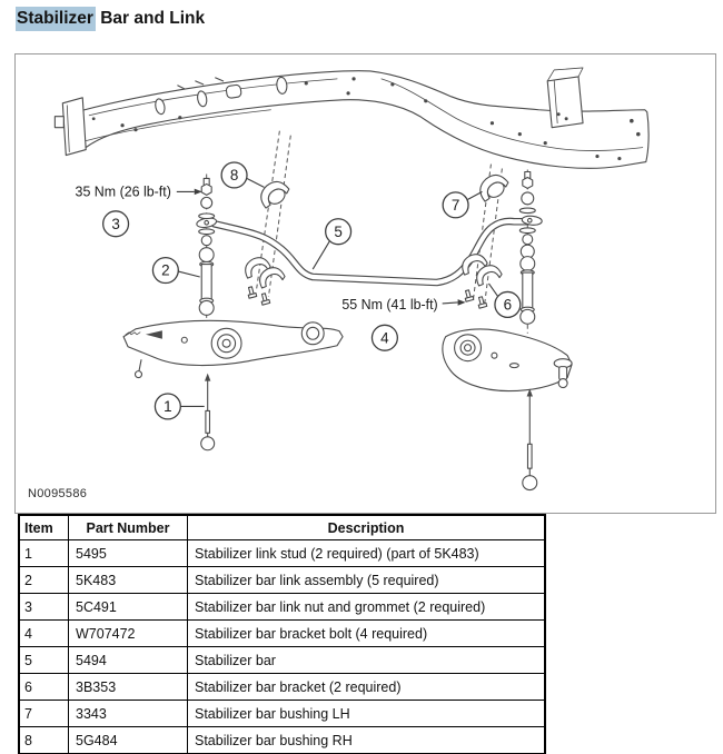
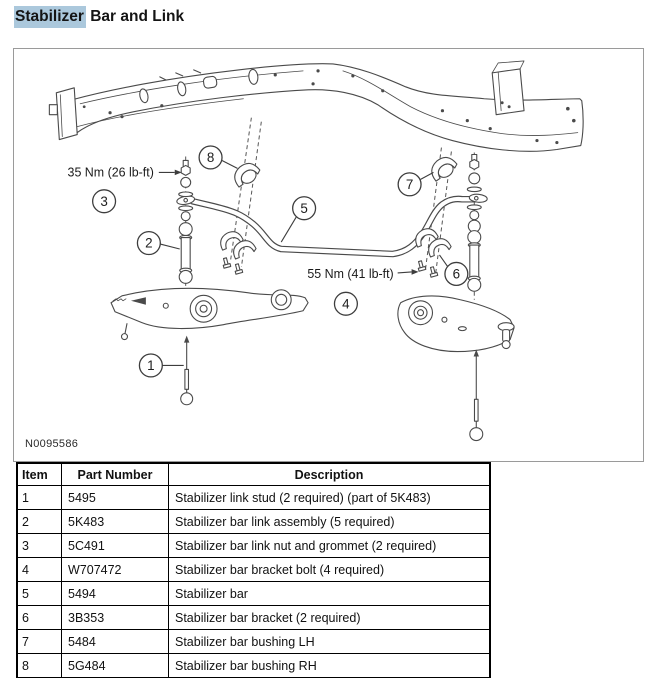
  Stabilizer Bar and Link
  1
  2
  3
  4
  5
  6
  7
  8
  35 Nm (26 lb-ft)
  55 Nm (41 lb-ft)
  N0095586
  Item	Part Number	Description
  1	5495	Stabilizer link stud (2 required) (part of 5K483)
  2	5K483	Stabilizer bar link assembly (5 required)
  3	5C491	Stabilizer bar link nut and grommet (2 required)
  4	W707472	Stabilizer bar bracket bolt (4 required)
  5	5494	Stabilizer bar
  6	3B353	Stabilizer bar bracket (2 required)
- 7	3343	Stabilizer bar bushing LH
+ 7	5484	Stabilizer bar bushing LH
  8	5G484	Stabilizer bar bushing RH
